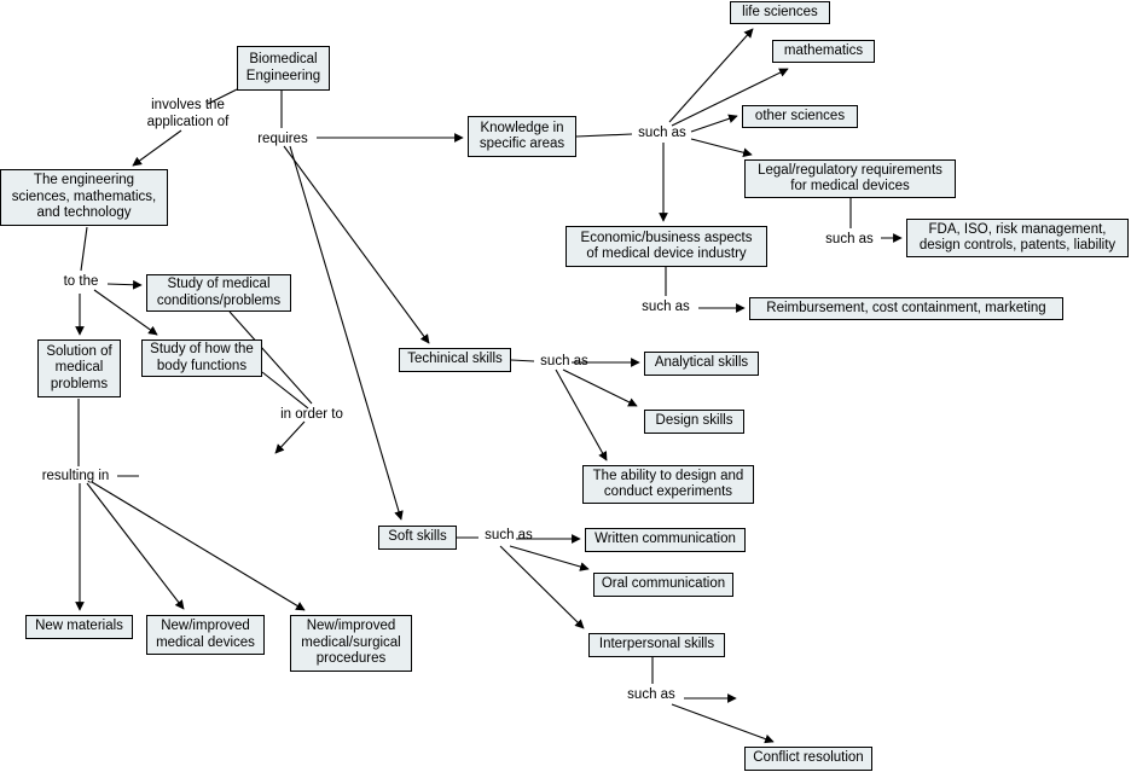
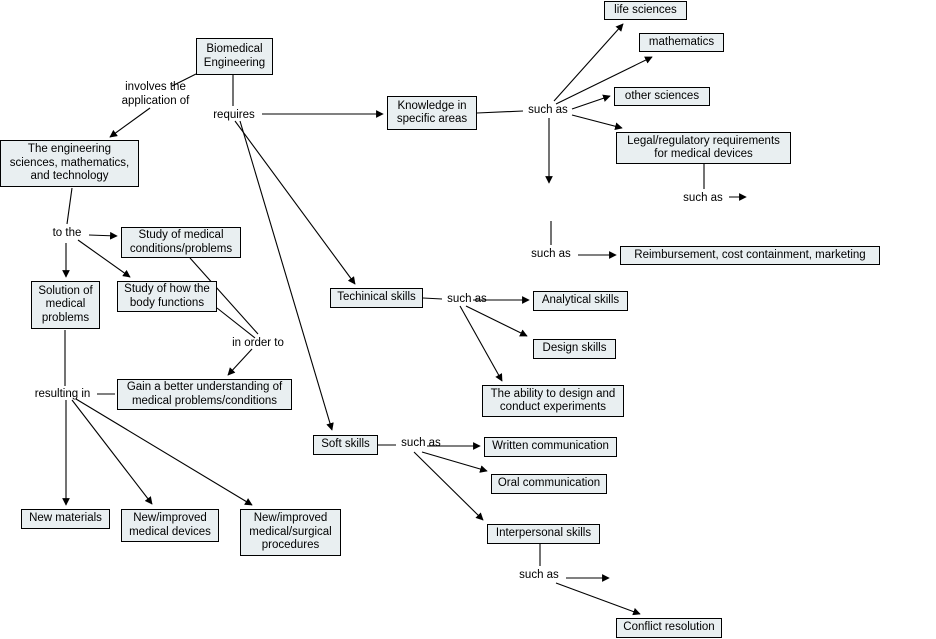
  Biomedical
  Engineering
  The engineering
  sciences, mathematics,
  and technology
  Knowledge in
  specific areas
  life sciences
  mathematics
  other sciences
  Legal/regulatory requirements
  for medical devices
- FDA, ISO, risk management,
- design controls, patents, liability
- Economic/business aspects
- of medical device industry
  Reimbursement, cost containment, marketing
  Study of medical
  conditions/problems
  Study of how the
  body functions
  Solution of
  medical
  problems
+ Gain a better understanding of
+ medical problems/conditions
  New materials
  New/improved
  medical devices
  New/improved
  medical/surgical
  procedures
  Techinical skills
  Analytical skills
  Design skills
  The ability to design and
  conduct experiments
  Soft skills
  Written communication
  Oral communication
  Interpersonal skills
  Conflict resolution
  involves the
  application of
  requires
  such as
  such as
  such as
  to the
  in order to
  resulting in
  such as
  such as
  such as
